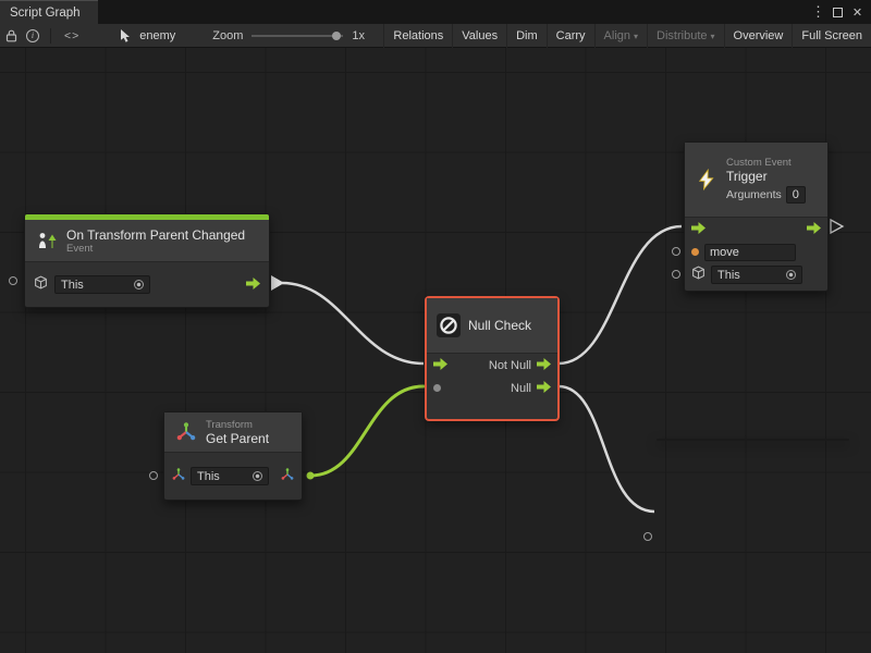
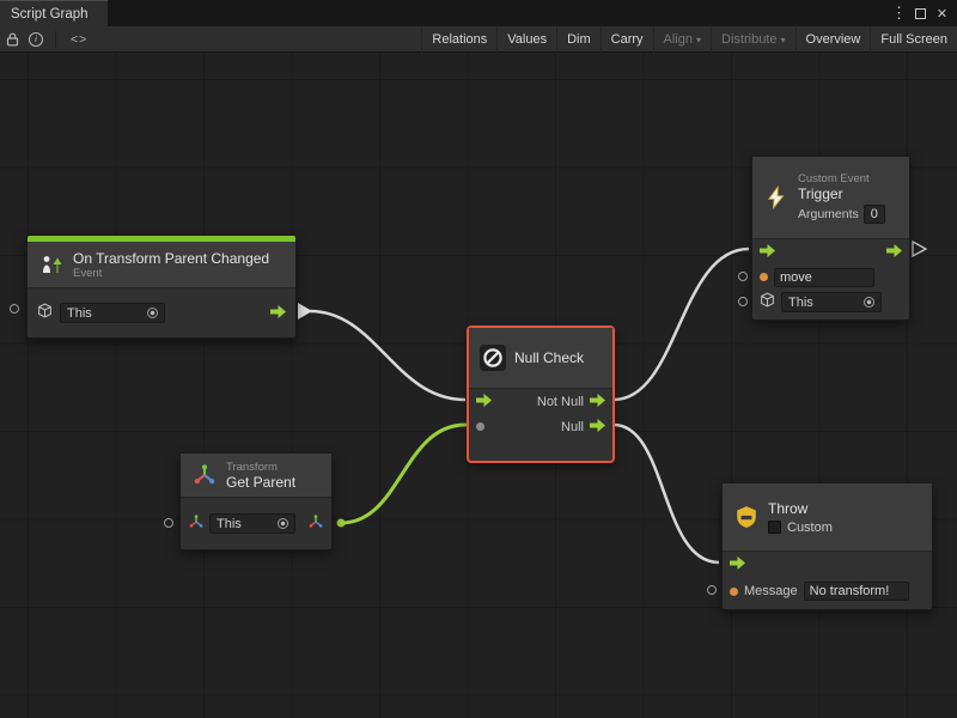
  Script Graph
  ⋮
  ✕
  i
  <>
- enemy
- Zoom
- 1x
  Relations
  Values
  Dim
  Carry
  Align
  ▾
  Distribute
  ▾
  Overview
  Full Screen
  On Transform Parent Changed
  Event
  This
  Null Check
  Not Null
  Null
  Transform
  Get Parent
  This
  Custom Event
  Trigger
  Arguments
  0
  move
  This
+ Throw
+ Custom
+ Message
+ No transform!
